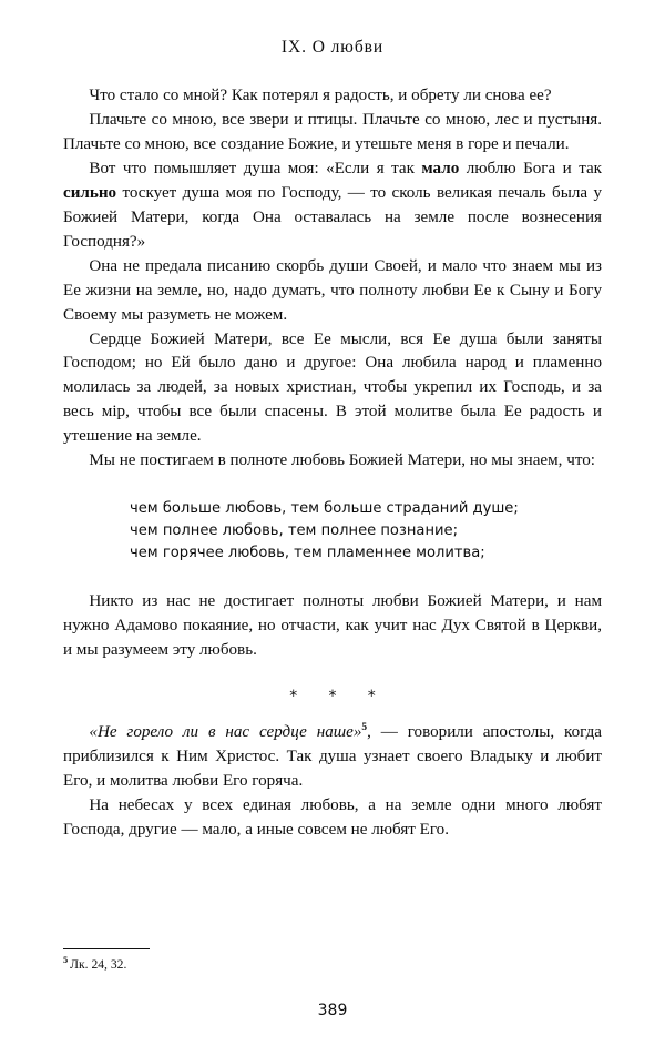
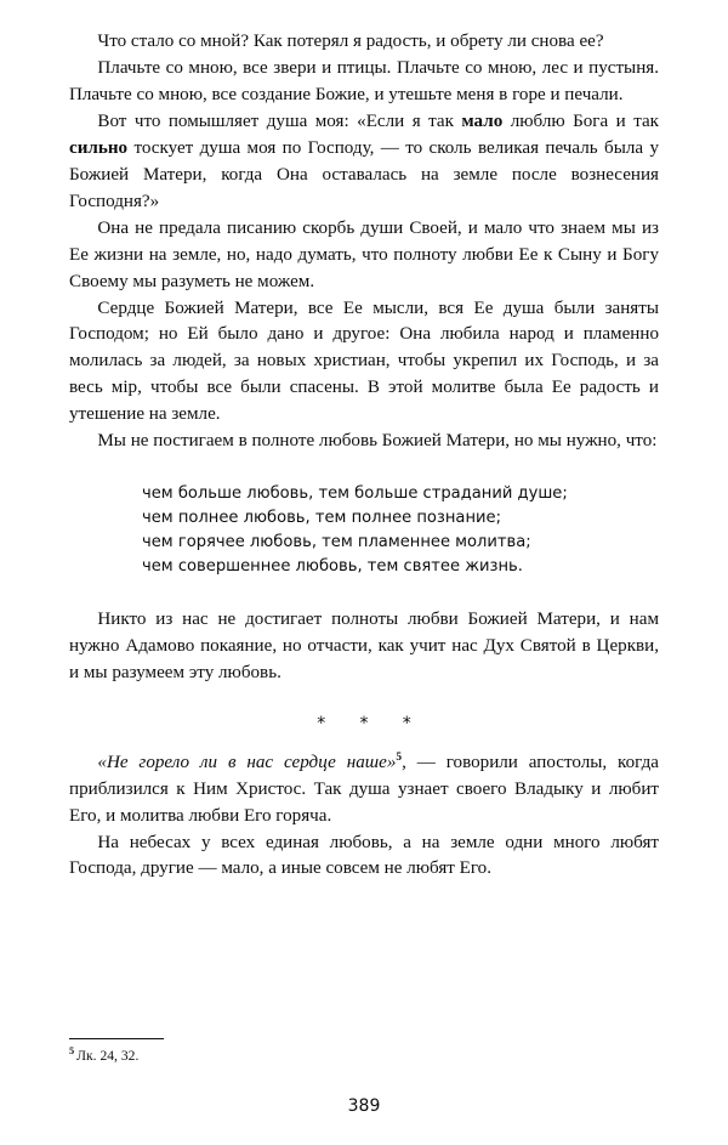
- IX. О любви
  Что стало со мной? Как потерял я радость, и обрету ли снова ее?
  Плачьте со мною, все звери и птицы. Плачьте со мною, лес и пустыня. Плачьте со мною, все создание Божие, и утешьте меня в горе и печали.
  Вот что помышляет душа моя: «Если я так мало люблю Бога и так сильно тоскует душа моя по Господу, — то сколь великая печаль была у Божией Матери, когда Она оставалась на земле после вознесения Господня?»
  Она не предала писанию скорбь души Своей, и мало что знаем мы из Ее жизни на земле, но, надо думать, что полноту любви Ее к Сыну и Богу Своему мы разуметь не можем.
  Сердце Божией Матери, все Ее мысли, вся Ее душа были заняты Господом; но Ей было дано и другое: Она любила народ и пламенно молилась за людей, за новых христиан, чтобы укрепил их Господь, и за весь мiр, чтобы все были спасены. В этой молитве была Ее радость и утешение на земле.
- Мы не постигаем в полноте любовь Божией Матери, но мы знаем, что:
+ Мы не постигаем в полноте любовь Божией Матери, но мы нужно, что:
  чем больше любовь, тем больше страданий душе;
  чем полнее любовь, тем полнее познание;
  чем горячее любовь, тем пламеннее молитва;
+ чем совершеннее любовь, тем святее жизнь.
  Никто из нас не достигает полноты любви Божией Матери, и нам нужно Адамово покаяние, но отчасти, как учит нас Дух Святой в Церкви, и мы разумеем эту любовь.
  * * *
  «Не горело ли в нас сердце наше»5, — говорили апостолы, когда приблизился к Ним Христос. Так душа узнает своего Владыку и любит Его, и молитва любви Его горяча.
  На небесах у всех единая любовь, а на земле одни много любят Господа, другие — мало, а иные совсем не любят Его.
  5 Лк. 24, 32.
  389
